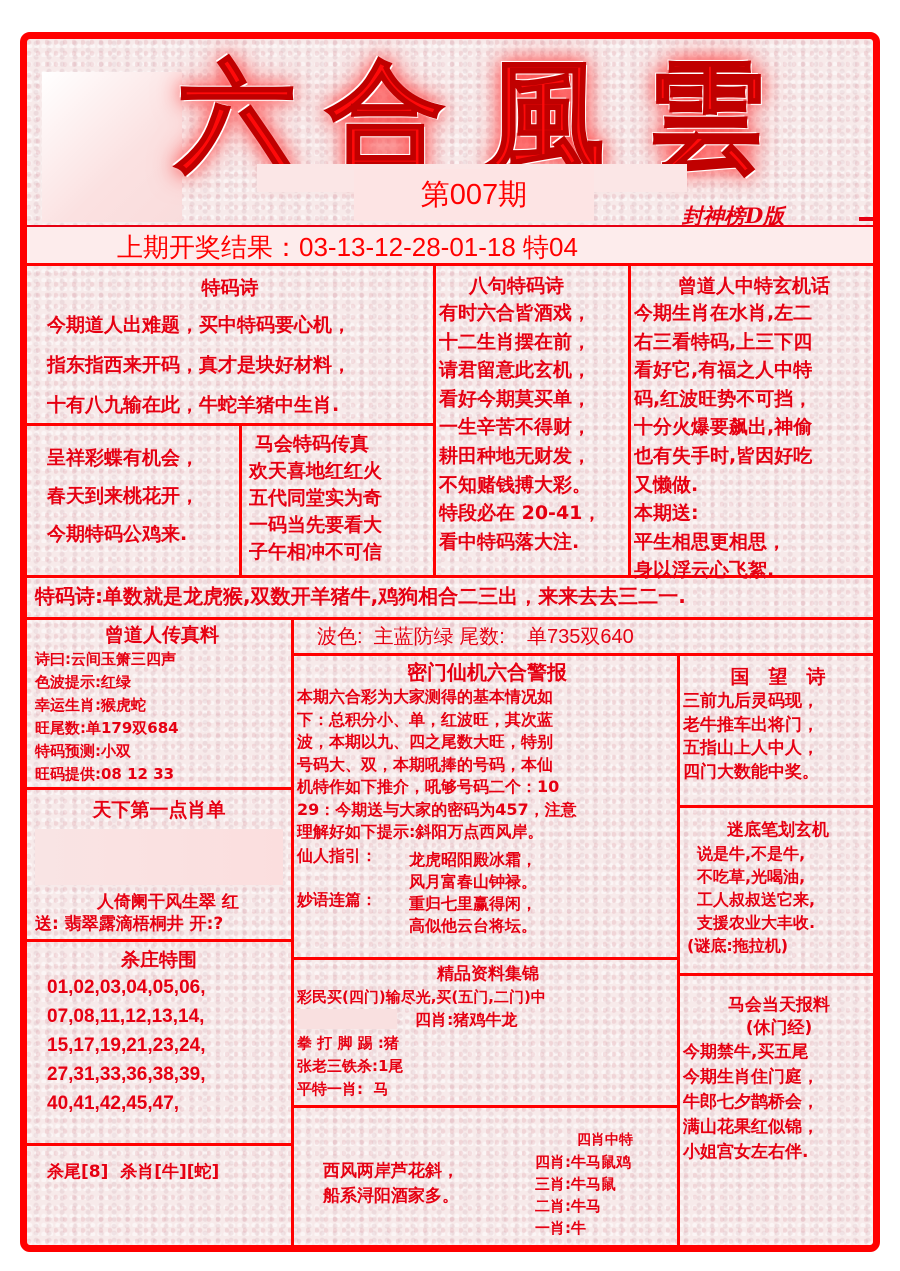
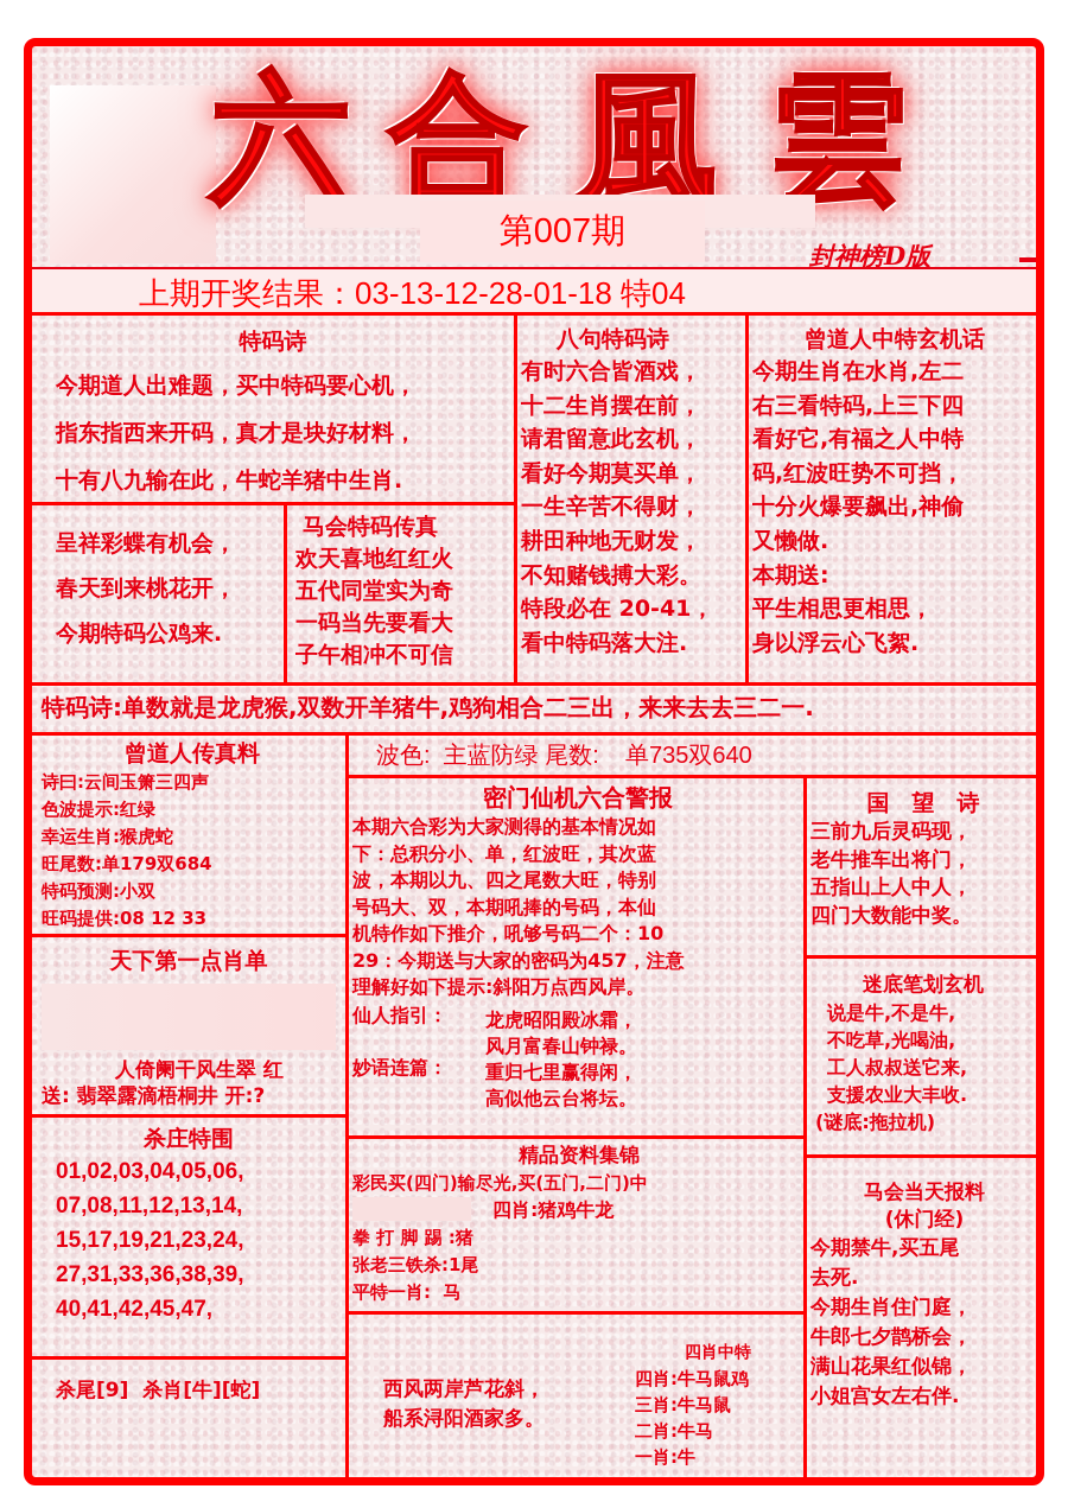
  六
  合
  風
  雲
  第007期
  封神榜D版
  上期开奖结果：03-13-12-28-01-18 特04
  特码诗
  今期道人出难题，买中特码要心机，
  指东指西来开码，真才是块好材料，
  十有八九输在此，牛蛇羊猪中生肖.
  八句特码诗
  有时六合皆酒戏，
  十二生肖摆在前，
  请君留意此玄机，
  看好今期莫买单，
  一生辛苦不得财，
  耕田种地无财发，
  不知赌钱搏大彩。
  特段必在 20-41，
  看中特码落大注.
  曾道人中特玄机话
  今期生肖在水肖,左二
  右三看特码,上三下四
  看好它,有福之人中特
  码,红波旺势不可挡，
  十分火爆要飙出,神偷
- 也有失手时,皆因好吃
  又懒做.
  本期送:
  平生相思更相思，
  身以浮云心飞絮.
  呈祥彩蝶有机会，
  春天到来桃花开，
  今期特码公鸡来.
  马会特码传真
  欢天喜地红红火
  五代同堂实为奇
  一码当先要看大
  子午相冲不可信
  特码诗:单数就是龙虎猴,双数开羊猪牛,鸡狗相合二三出，来来去去三二一.
  曾道人传真料
  诗曰:云间玉箫三四声
  色波提示:红绿
  幸运生肖:猴虎蛇
  旺尾数:单179双684
  特码预测:小双
  旺码提供:08 12 33
  波色: 主蓝防绿 尾数: 单735双640
  密门仙机六合警报
  本期六合彩为大家测得的基本情况如
  下：总积分小、单，红波旺，其次蓝
  波，本期以九、四之尾数大旺，特别
  号码大、双，本期吼捧的号码，本仙
  机特作如下推介，吼够号码二个：10
  29：今期送与大家的密码为457，注意
  理解好如下提示:斜阳万点西风岸。
  仙人指引：
  龙虎昭阳殿冰霜，
  风月富春山钟禄。
  妙语连篇：
  重归七里赢得闲，
  高似他云台将坛。
  国 望 诗
  三前九后灵码现，
  老牛推车出将门，
  五指山上人中人，
  四门大数能中奖。
  迷底笔划玄机
  说是牛,不是牛,
  不吃草,光喝油,
  工人叔叔送它来,
  支援农业大丰收.
  (谜底:拖拉机)
  天下第一点肖单
  人倚阑干风生翠 红
  送: 翡翠露滴梧桐井 开:?
  杀庄特围
  01,02,03,04,05,06,
  07,08,11,12,13,14,
  15,17,19,21,23,24,
  27,31,33,36,38,39,
  40,41,42,45,47,
  精品资料集锦
  彩民买(四门)输尽光,买(五门,二门)中
  四肖:猪鸡牛龙
  拳 打 脚 踢 :猪
  张老三铁杀:1尾
  平特一肖: 马
  西风两岸芦花斜，
  船系浔阳酒家多。
  四肖中特
  四肖:牛马鼠鸡
  三肖:牛马鼠
  二肖:牛马
  一肖:牛
  马会当天报料
  (休门经)
  今期禁牛,买五尾
+ 去死.
  今期生肖住门庭，
  牛郎七夕鹊桥会，
  满山花果红似锦，
  小姐宫女左右伴.
- 杀尾[8] 杀肖[牛][蛇]
+ 杀尾[9] 杀肖[牛][蛇]
